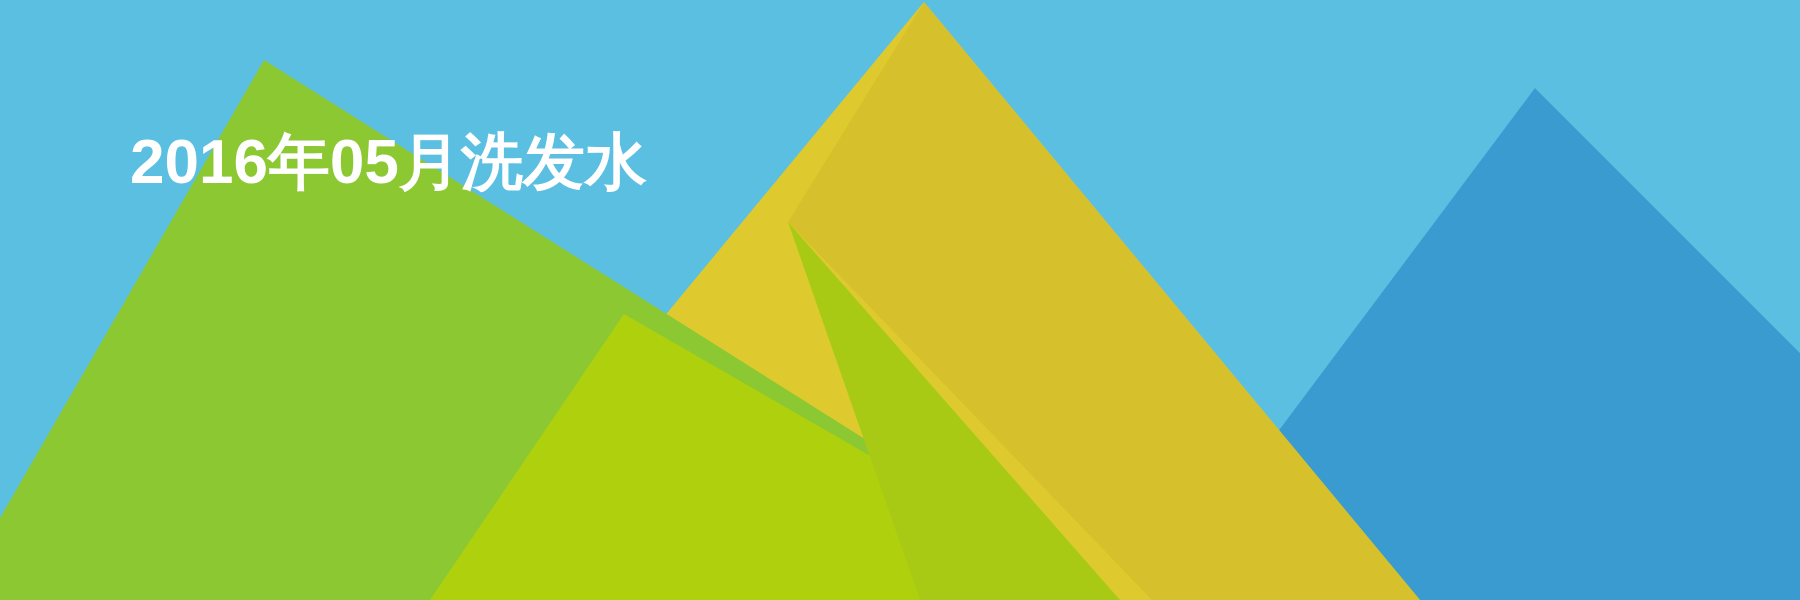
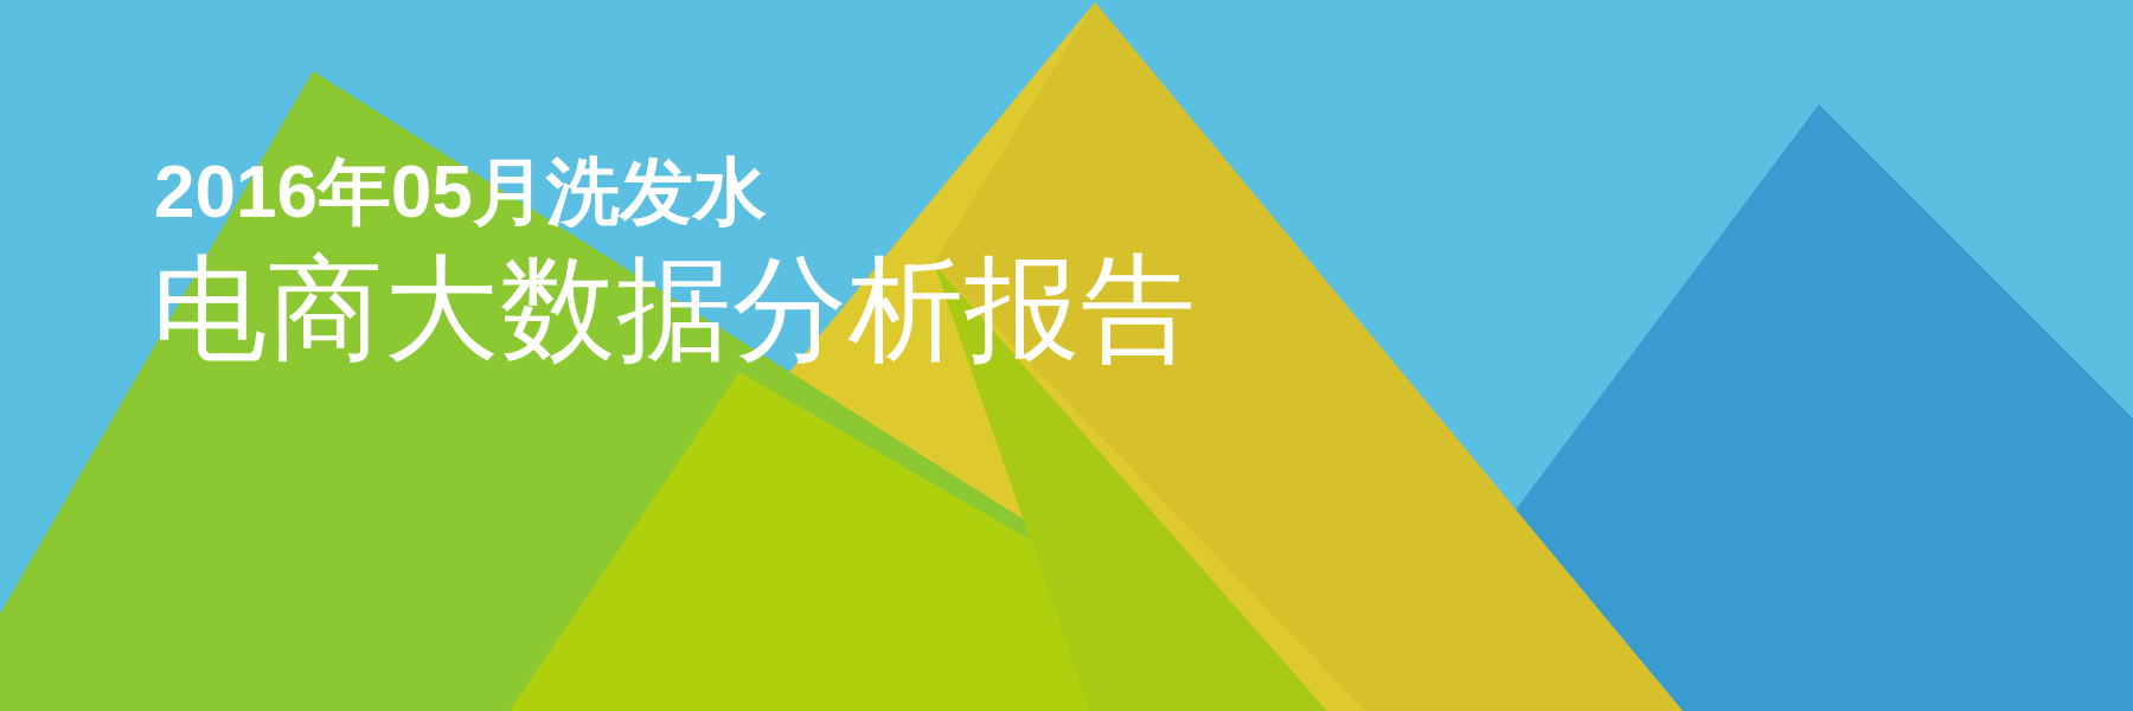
  2016年05月洗发水
+ 电商大数据分析报告
